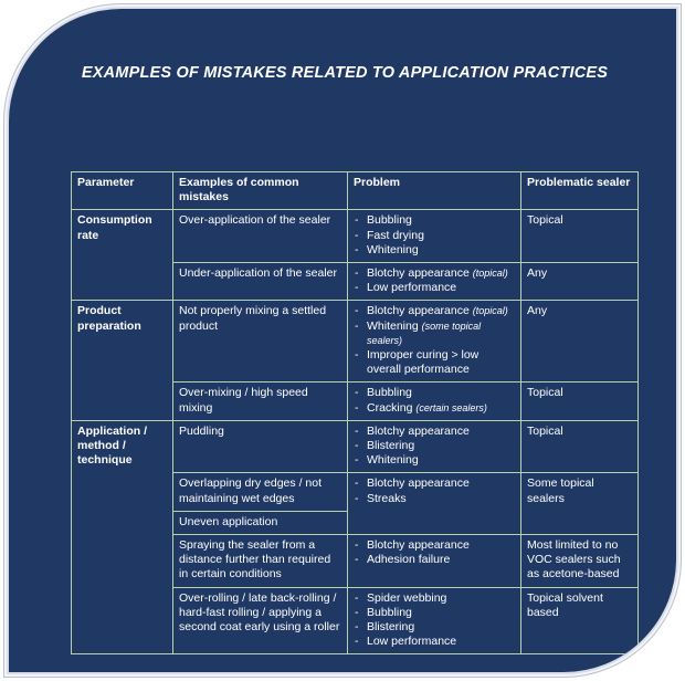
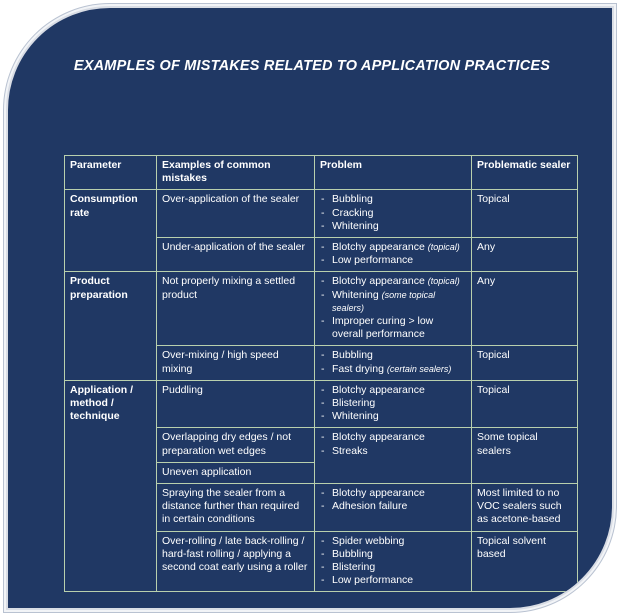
  EXAMPLES OF MISTAKES RELATED TO APPLICATION PRACTICES
  Parameter	Examples of common mistakes	Problem	Problematic sealer
- Consumption rate	Over-application of the sealer	BubblingFast dryingWhitening	Topical
+ Consumption rate	Over-application of the sealer	BubblingCrackingWhitening	Topical
  Under-application of the sealer	Blotchy appearance (topical)Low performance	Any
  Product preparation	Not properly mixing a settled product	Blotchy appearance (topical)Whitening (some topical sealers)Improper curing > low overall performance	Any
- Over-mixing / high speed mixing	BubblingCracking (certain sealers)	Topical
+ Over-mixing / high speed mixing	BubblingFast drying (certain sealers)	Topical
  Application / method / technique	Puddling	Blotchy appearanceBlisteringWhitening	Topical
- Overlapping dry edges / not maintaining wet edges	Blotchy appearanceStreaks	Some topical sealers
+ Overlapping dry edges / not preparation wet edges	Blotchy appearanceStreaks	Some topical sealers
  Uneven application
  Spraying the sealer from a distance further than required in certain conditions	Blotchy appearanceAdhesion failure	Most limited to no VOC sealers such as acetone-based
  Over-rolling / late back-rolling / hard-fast rolling / applying a second coat early using a roller	Spider webbingBubblingBlisteringLow performance	Topical solvent based
